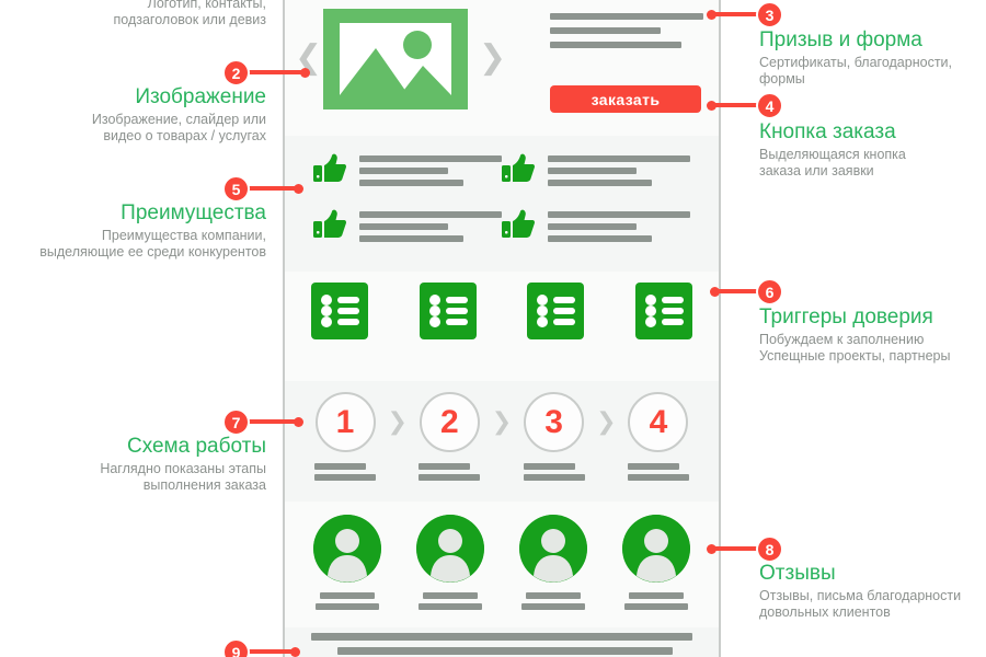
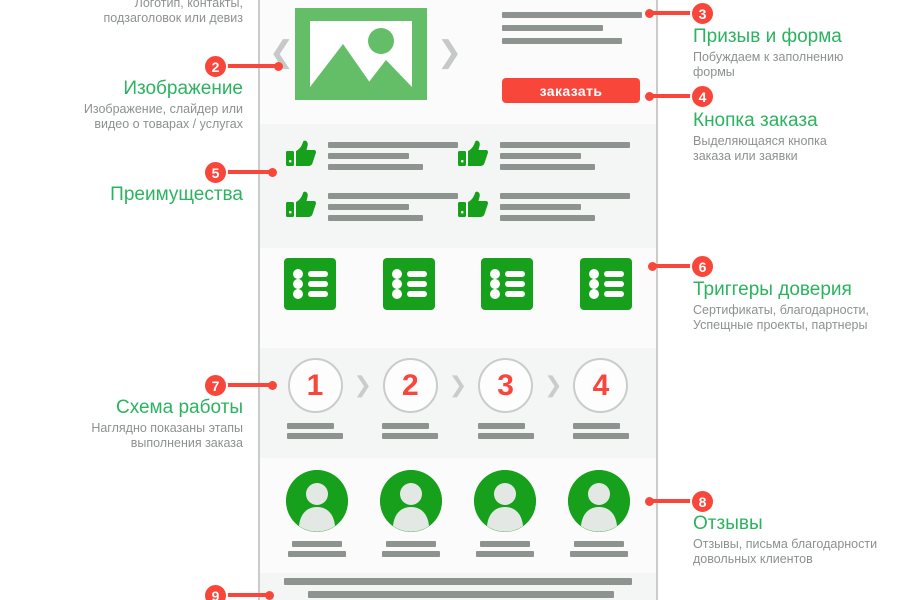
  Логотип, контакты,
  подзаголовок или девиз
  ❮
  ❯
  заказать
  1
  ❯
  2
  ❯
  3
  ❯
  4
  2
  Изображение
  Изображение, слайдер или
  видео о товарах / услугах
  3
  Призыв и форма
- Сертификаты, благодарности,
+ Побуждаем к заполнению
  формы
  4
  Кнопка заказа
  Выделяющаяся кнопка
  заказа или заявки
  5
  Преимущества
- Преимущества компании,
- выделяющие ее среди конкурентов
  6
  Триггеры доверия
- Побуждаем к заполнению
+ Сертификаты, благодарности,
  Успещные проекты, партнеры
  7
  Схема работы
  Наглядно показаны этапы
  выполнения заказа
  8
  Отзывы
  Отзывы, письма благодарности
  довольных клиентов
  9
